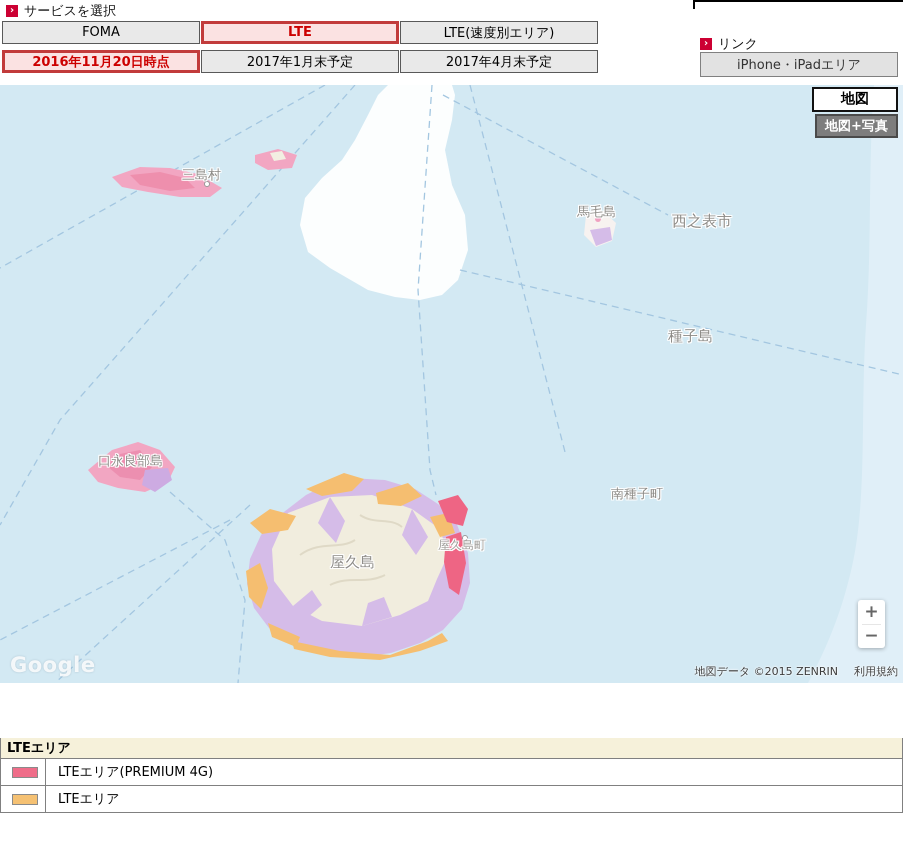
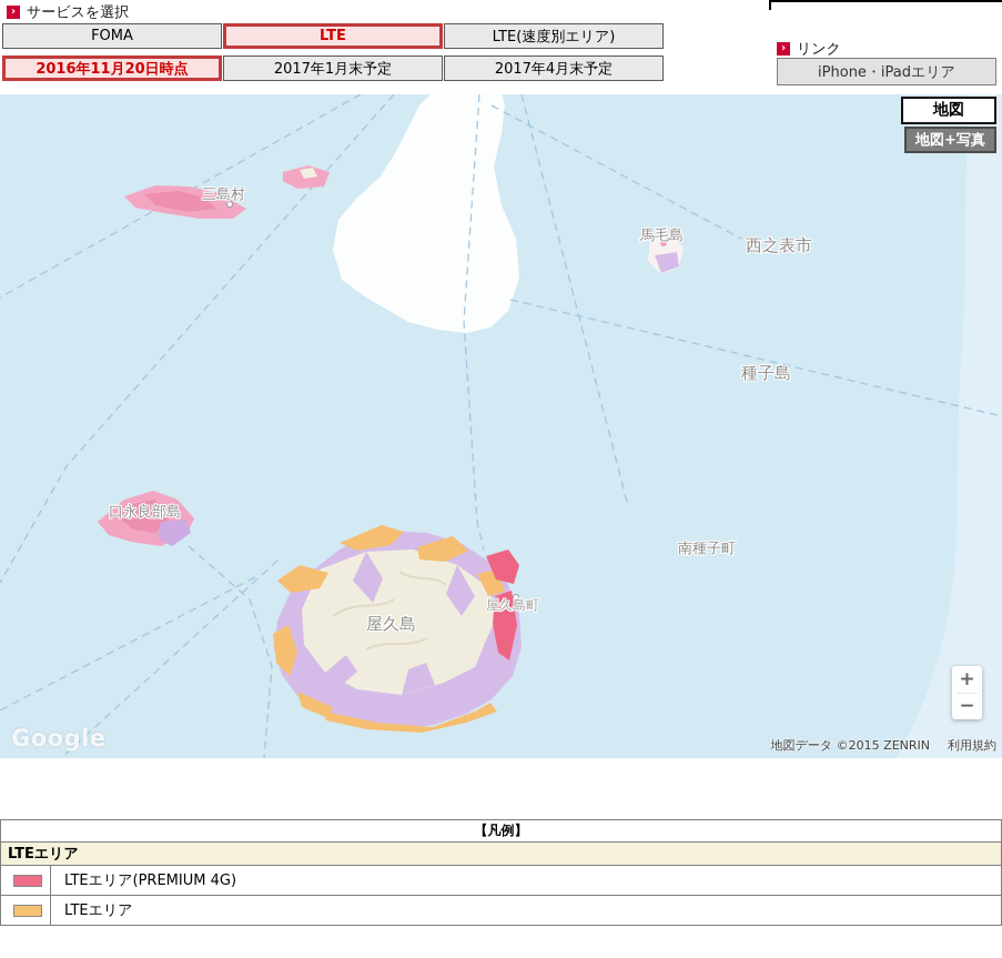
  ›
  サービスを選択
  FOMA
  LTE
  LTE(速度別エリア)
  2016年11月20日時点
  2017年1月末予定
  2017年4月末予定
  ›
  リンク
  iPhone・iPadエリア
  三島村
  馬毛島
  西之表市
  種子島
  南種子町
  口永良部島
  屋久島
  屋久島町
  地図
  地図+写真
  +
  −
  Google
  地図データ ©2015 ZENRIN
  利用規約
+ 【凡例】
  LTEエリア
  LTEエリア(PREMIUM 4G)
  LTEエリア
